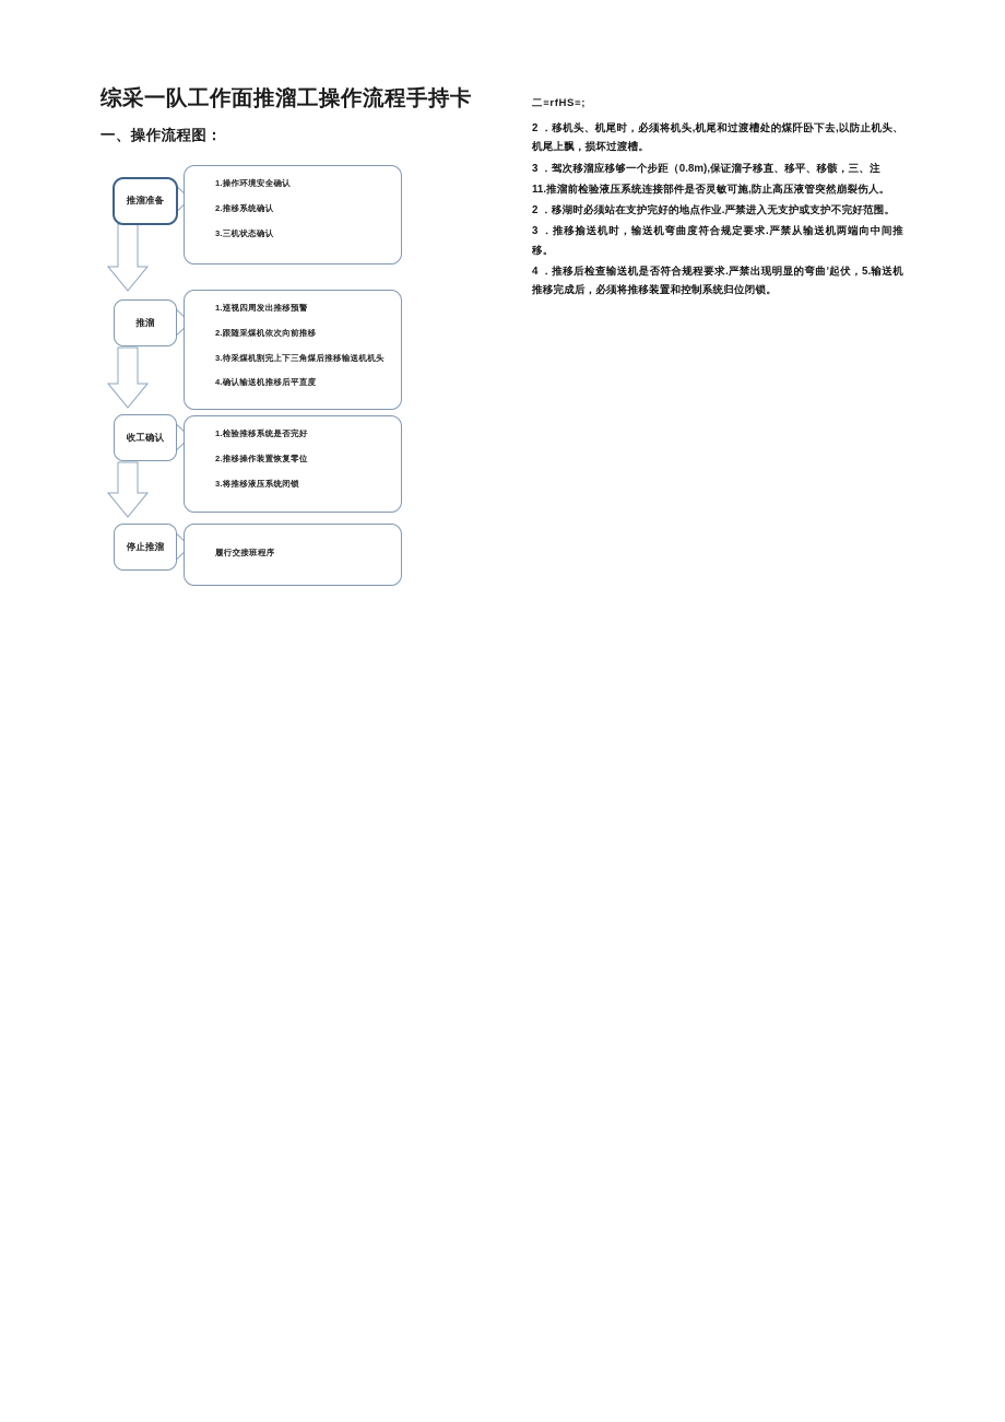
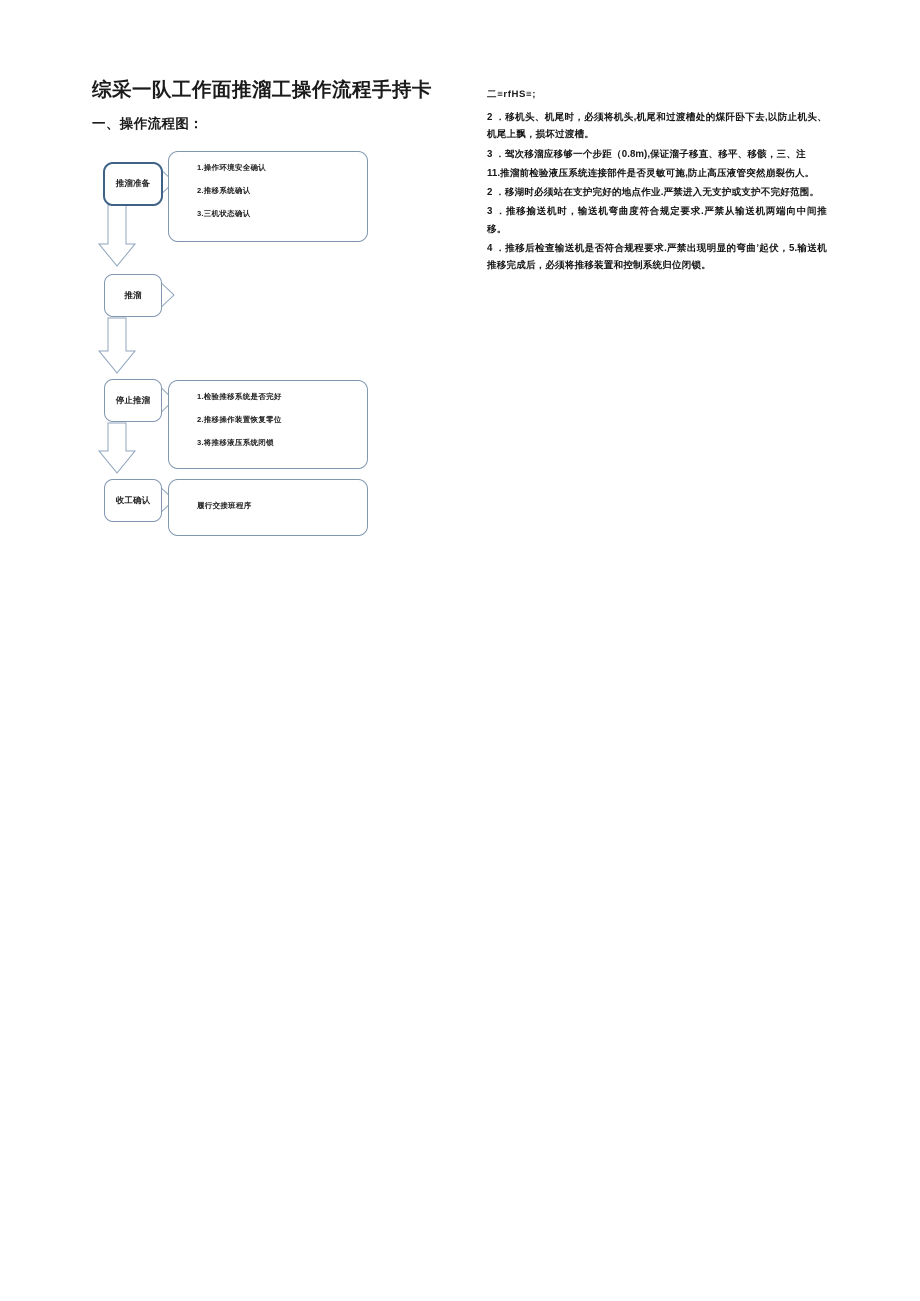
  综采一队工作面推溜工操作流程手持卡
  一、操作流程图：
  推溜准备
  1.操作环境安全确认
  2.推移系统确认
  3.三机状态确认
  推溜
- 1.巡视四周发出推移预警
- 2.跟随采煤机依次向前推移
- 3.待采煤机割完上下三角煤后推移输送机机头
- 4.确认输送机推移后平直度
- 收工确认
+ 停止推溜
  1.检验推移系统是否完好
  2.推移操作装置恢复零位
  3.将推移液压系统闭锁
- 停止推溜
+ 收工确认
  履行交接班程序
  二≡rfHS≡;
  2 ．移机头、机尾时，必须将机头,机尾和过渡槽处的煤阡卧下去,以防止机头、机尾上飘，损坏过渡槽。
  3 ．驾次移溜应移够一个步距（0.8m),保证溜子移直、移平、移骸，三、注
  11.推溜前检验液压系统连接部件是否灵敏可施,防止高压液管突然崩裂伤人。
  2 ．移湖时必须站在支护完好的地点作业.严禁进入无支护或支护不完好范围。
  3 ．推移揄送机时，输送机弯曲度符合规定要求.严禁从输送机两端向中间推移。
  4 ．推移后检查输送机是否符合规程要求.严禁出现明显的弯曲ʼ起伏，5.输送机推移完成后，必须将推移装置和控制系统归位闭锁。
